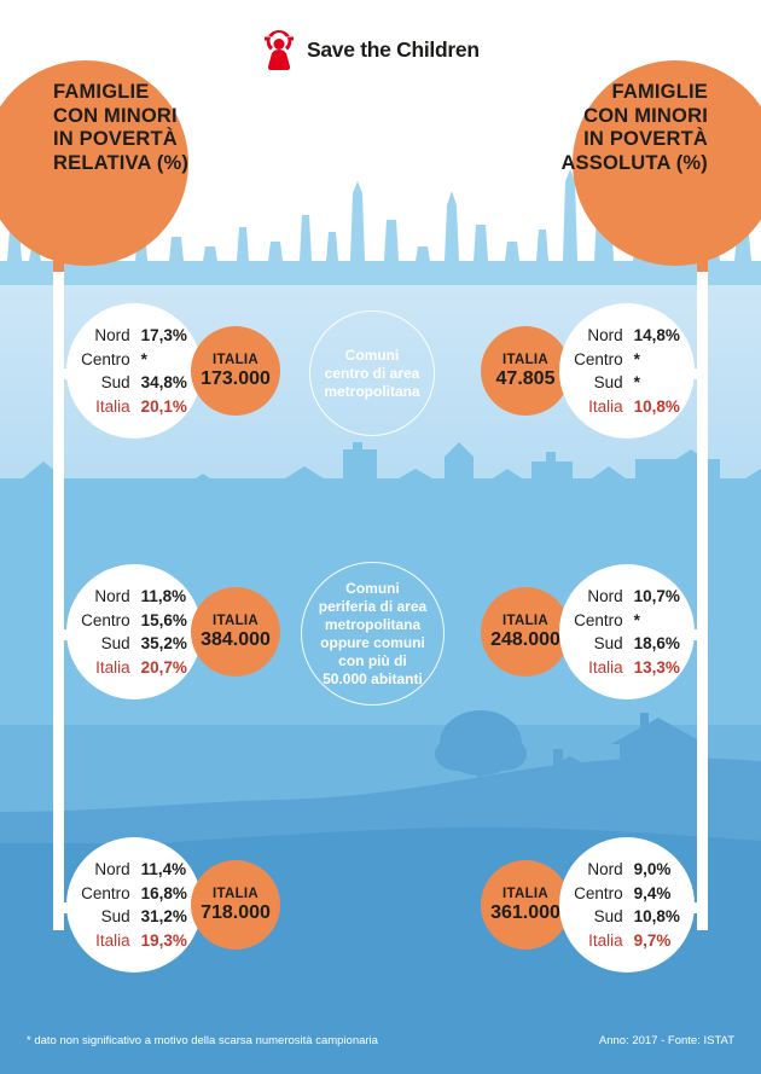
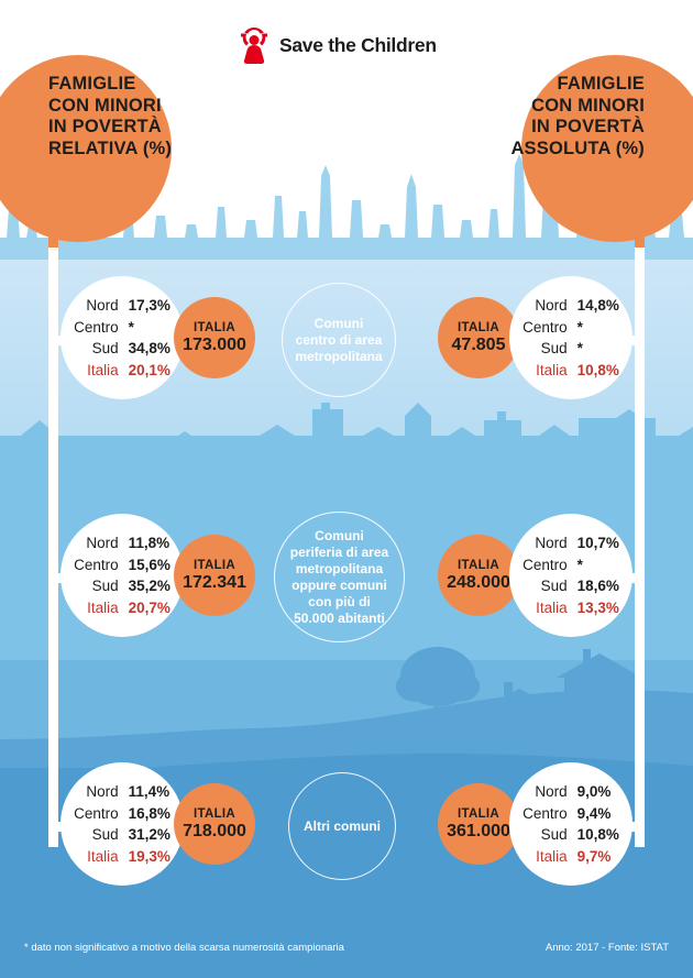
  Save the Children
  FAMIGLIE
  CON MINORI
  IN POVERTÀ
  RELATIVA (%)
  FAMIGLIE
  CON MINORI
  IN POVERTÀ
  ASSOLUTA (%)
  Nord
  Centro
  Sud
  Italia
  17,3%
  *
  34,8%
  20,1%
  ITALIA
  173.000
  Comuni
  centro di area
  metropolitana
  ITALIA
  47.805
  Nord
  Centro
  Sud
  Italia
  14,8%
  *
  *
  10,8%
  Nord
  Centro
  Sud
  Italia
  11,8%
  15,6%
  35,2%
  20,7%
  ITALIA
- 384.000
+ 172.341
  Comuni
  periferia di area
  metropolitana
  oppure comuni
  con più di
  50.000 abitanti
  ITALIA
  248.000
  Nord
  Centro
  Sud
  Italia
  10,7%
  *
  18,6%
  13,3%
  Nord
  Centro
  Sud
  Italia
  11,4%
  16,8%
  31,2%
  19,3%
  ITALIA
  718.000
+ Altri comuni
  ITALIA
  361.000
  Nord
  Centro
  Sud
  Italia
  9,0%
  9,4%
  10,8%
  9,7%
  * dato non significativo a motivo della scarsa numerosità campionaria
  Anno: 2017 - Fonte: ISTAT
